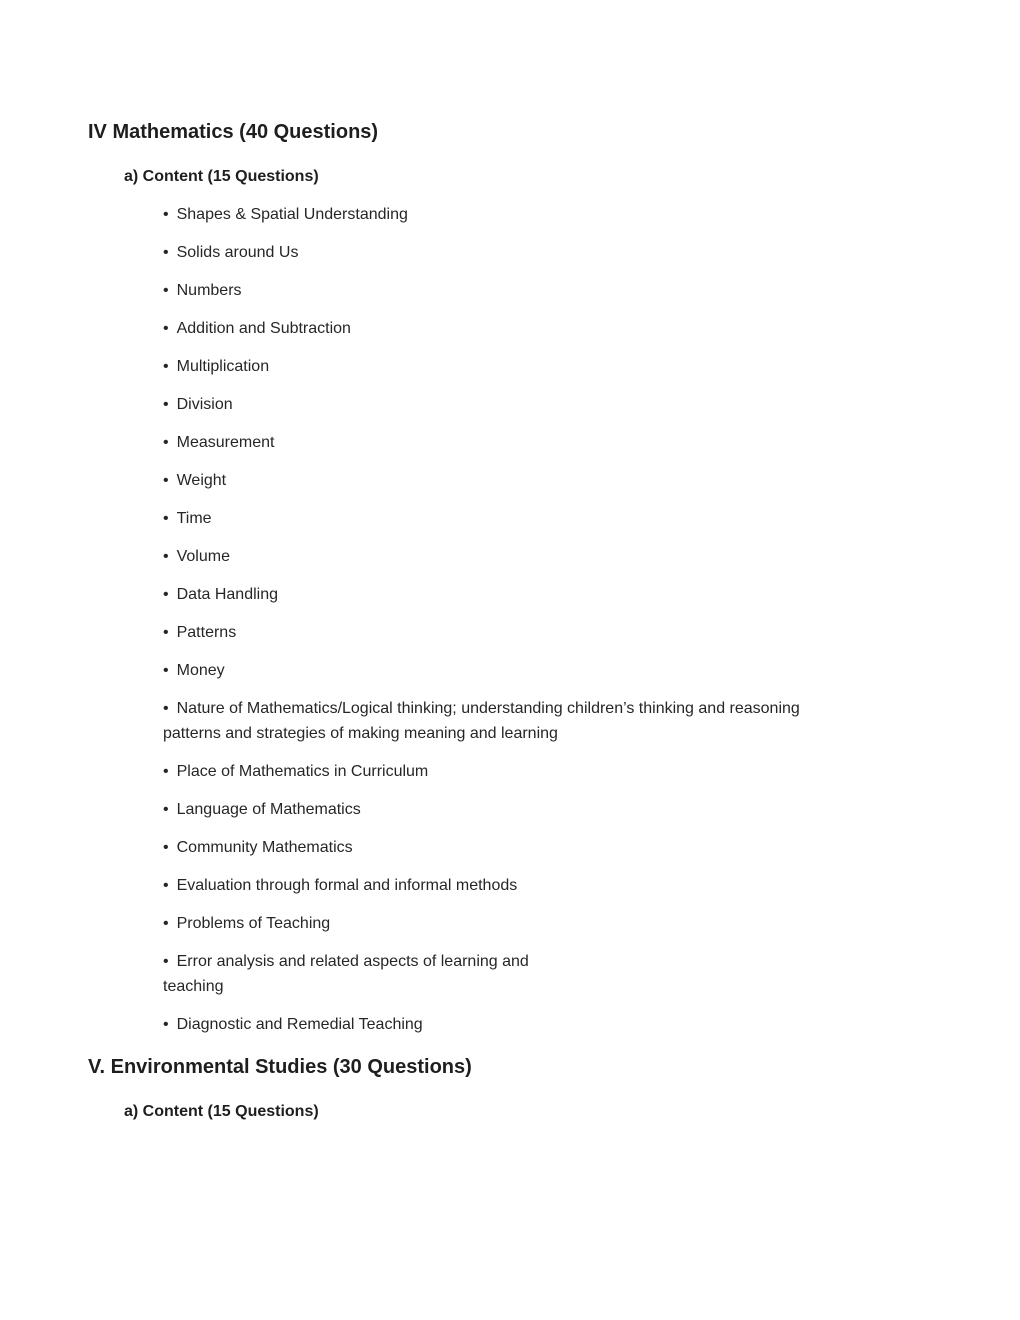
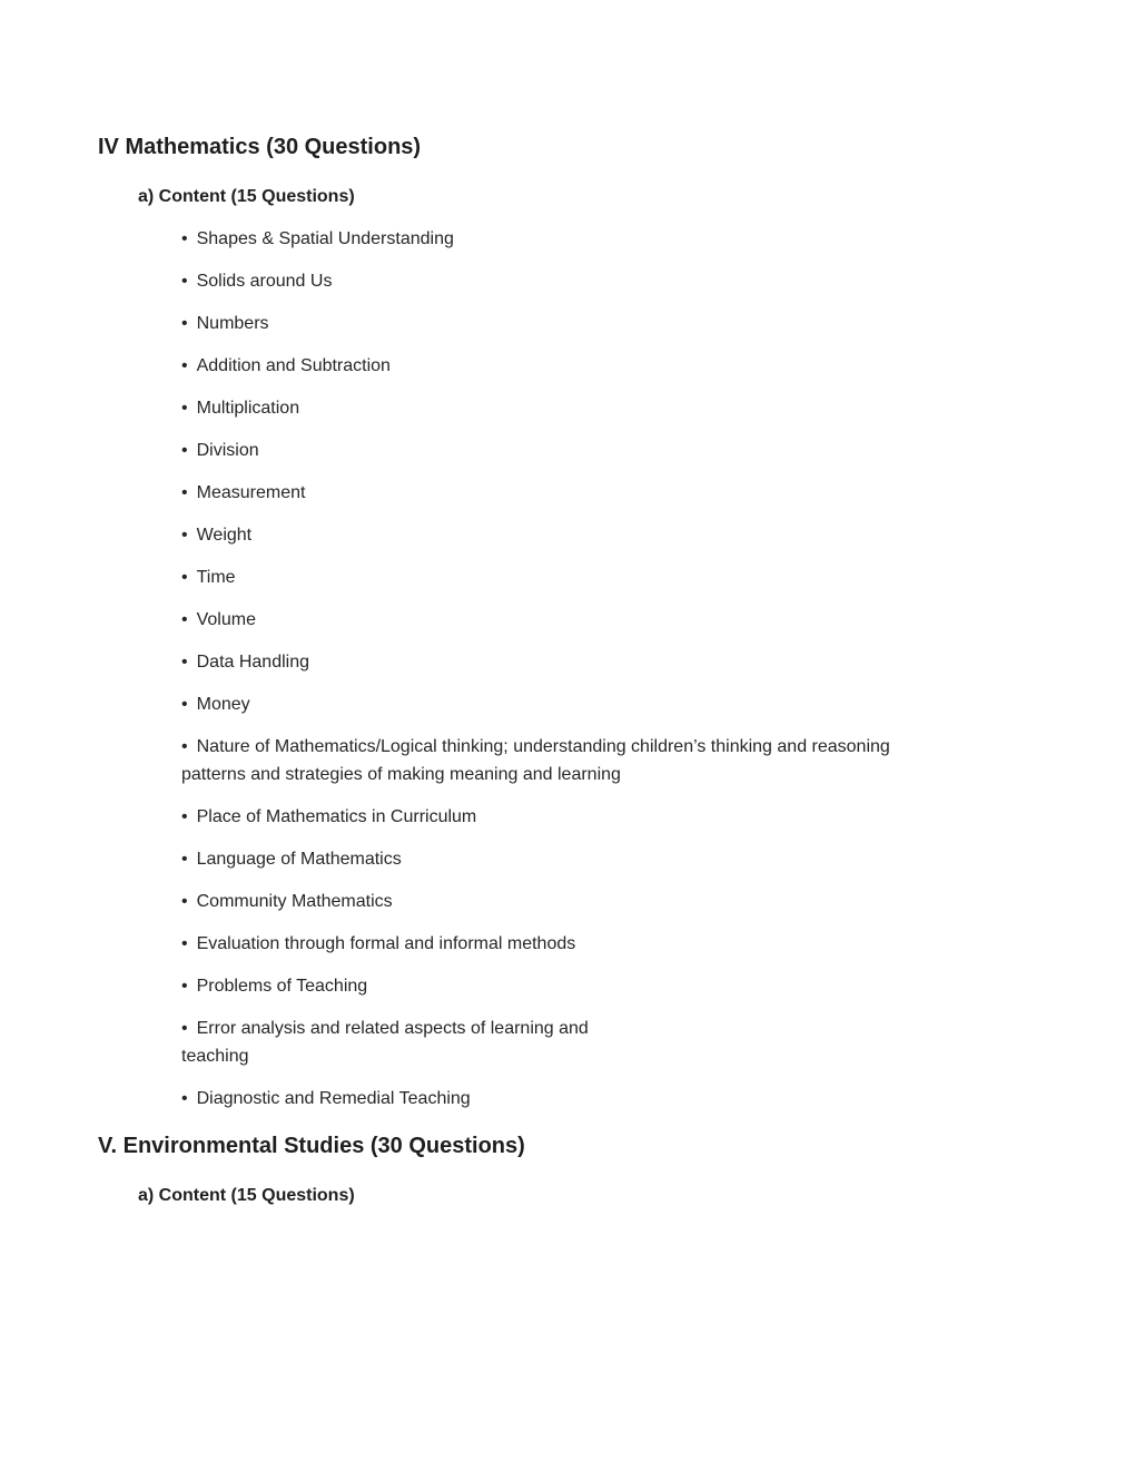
- IV Mathematics (40 Questions)
+ IV Mathematics (30 Questions)
  a) Content (15 Questions)
  • Shapes & Spatial Understanding
  • Solids around Us
  • Numbers
  • Addition and Subtraction
  • Multiplication
  • Division
  • Measurement
  • Weight
  • Time
  • Volume
  • Data Handling
- • Patterns
  • Money
  • Nature of Mathematics/Logical thinking; understanding children’s thinking and reasoning
  patterns and strategies of making meaning and learning
  • Place of Mathematics in Curriculum
  • Language of Mathematics
  • Community Mathematics
  • Evaluation through formal and informal methods
  • Problems of Teaching
  • Error analysis and related aspects of learning and
  teaching
  • Diagnostic and Remedial Teaching
  V. Environmental Studies (30 Questions)
  a) Content (15 Questions)
